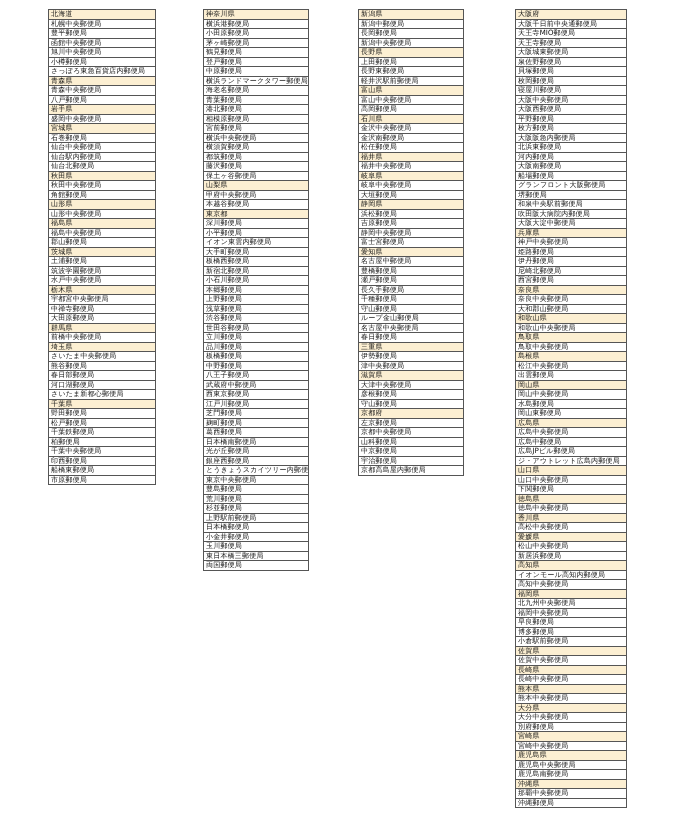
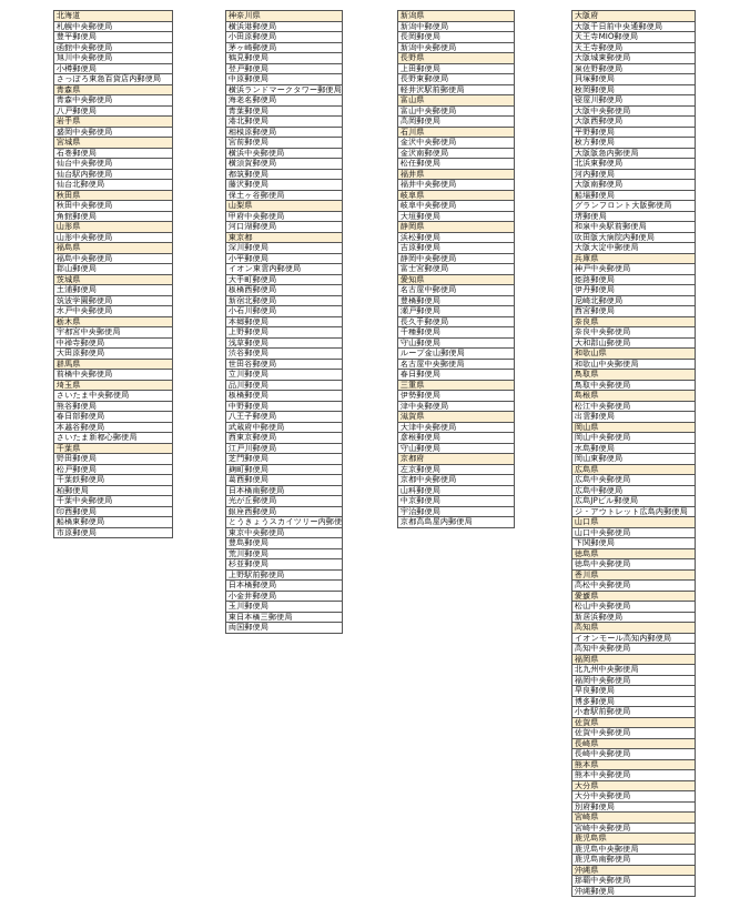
  北海道
  札幌中央郵便局
  豊平郵便局
  函館中央郵便局
  旭川中央郵便局
  小樽郵便局
  さっぽろ東急百貨店内郵便局
  青森県
  青森中央郵便局
  八戸郵便局
  岩手県
  盛岡中央郵便局
  宮城県
  石巻郵便局
  仙台中央郵便局
  仙台駅内郵便局
  仙台北郵便局
  秋田県
  秋田中央郵便局
  角館郵便局
  山形県
  山形中央郵便局
  福島県
  福島中央郵便局
  郡山郵便局
  茨城県
  土浦郵便局
  筑波学園郵便局
  水戸中央郵便局
  栃木県
  宇都宮中央郵便局
  中禅寺郵便局
  大田原郵便局
  群馬県
  前橋中央郵便局
  埼玉県
  さいたま中央郵便局
  熊谷郵便局
  春日部郵便局
- 河口湖郵便局
+ 本越谷郵便局
  さいたま新都心郵便局
  千葉県
  野田郵便局
  松戸郵便局
  千葉鉄郵便局
  柏郵便局
  千葉中央郵便局
  印西郵便局
  船橋東郵便局
  市原郵便局
  神奈川県
  横浜港郵便局
  小田原郵便局
  茅ヶ崎郵便局
  鶴見郵便局
  登戸郵便局
  中原郵便局
  横浜ランドマークタワー郵便局
  海老名郵便局
  青葉郵便局
  港北郵便局
  相模原郵便局
  宮前郵便局
  横浜中央郵便局
  横須賀郵便局
  都筑郵便局
  藤沢郵便局
  保土ヶ谷郵便局
  山梨県
  甲府中央郵便局
- 本越谷郵便局
+ 河口湖郵便局
  東京都
  深川郵便局
  小平郵便局
  イオン東雲内郵便局
  大手町郵便局
  板橋西郵便局
  新宿北郵便局
  小石川郵便局
  本郷郵便局
  上野郵便局
  浅草郵便局
  渋谷郵便局
  世田谷郵便局
  立川郵便局
  品川郵便局
  板橋郵便局
  中野郵便局
  八王子郵便局
  武蔵府中郵便局
  西東京郵便局
  江戸川郵便局
  芝門郵便局
  麹町郵便局
  葛西郵便局
  日本橋南郵便局
  光が丘郵便局
  銀座西郵便局
  とうきょうスカイツリー内郵便
  東京中央郵便局
  豊島郵便局
  荒川郵便局
  杉並郵便局
  上野駅前郵便局
  日本橋郵便局
  小金井郵便局
  玉川郵便局
  東日本橋三郵便局
  両国郵便局
  新潟県
  新潟中郵便局
  長岡郵便局
  新潟中央郵便局
  長野県
  上田郵便局
  長野東郵便局
  軽井沢駅前郵便局
  富山県
  富山中央郵便局
  高岡郵便局
  石川県
  金沢中央郵便局
  金沢南郵便局
  松任郵便局
  福井県
  福井中央郵便局
  岐阜県
  岐阜中央郵便局
  大垣郵便局
  静岡県
  浜松郵便局
  吉原郵便局
  静岡中央郵便局
  富士宮郵便局
  愛知県
  名古屋中郵便局
  豊橋郵便局
  瀬戸郵便局
  長久手郵便局
  千種郵便局
  守山郵便局
  ループ金山郵便局
  名古屋中央郵便局
  春日郵便局
  三重県
  伊勢郵便局
  津中央郵便局
  滋賀県
  大津中央郵便局
  彦根郵便局
  守山郵便局
  京都府
  左京郵便局
  京都中央郵便局
  山科郵便局
  中京郵便局
  宇治郵便局
  京都高島屋内郵便局
  大阪府
  大阪千日前中央通郵便局
  天王寺MIO郵便局
  天王寺郵便局
  大阪城東郵便局
  泉佐野郵便局
  貝塚郵便局
  枚岡郵便局
  寝屋川郵便局
  大阪中央郵便局
  大阪西郵便局
  平野郵便局
  枚方郵便局
  大阪阪急内郵便局
  北浜東郵便局
  河内郵便局
  大阪南郵便局
  船場郵便局
  グランフロント大阪郵便局
  堺郵便局
  和泉中央駅前郵便局
  吹田阪大病院内郵便局
  大阪大淀中郵便局
  兵庫県
  神戸中央郵便局
  姫路郵便局
  伊丹郵便局
  尼崎北郵便局
  西宮郵便局
  奈良県
  奈良中央郵便局
  大和郡山郵便局
  和歌山県
  和歌山中央郵便局
  鳥取県
  鳥取中央郵便局
  島根県
  松江中央郵便局
  出雲郵便局
  岡山県
  岡山中央郵便局
  水島郵便局
  岡山東郵便局
  広島県
  広島中央郵便局
  広島中郵便局
  広島JPビル郵便局
  ジ・アウトレット広島内郵便局
  山口県
  山口中央郵便局
  下関郵便局
  徳島県
  徳島中央郵便局
  香川県
  高松中央郵便局
  愛媛県
  松山中央郵便局
  新居浜郵便局
  高知県
  イオンモール高知内郵便局
  高知中央郵便局
  福岡県
  北九州中央郵便局
  福岡中央郵便局
  早良郵便局
  博多郵便局
  小倉駅前郵便局
  佐賀県
  佐賀中央郵便局
  長崎県
  長崎中央郵便局
  熊本県
  熊本中央郵便局
  大分県
  大分中央郵便局
  別府郵便局
  宮崎県
  宮崎中央郵便局
  鹿児島県
  鹿児島中央郵便局
  鹿児島南郵便局
  沖縄県
  那覇中央郵便局
  沖縄郵便局
